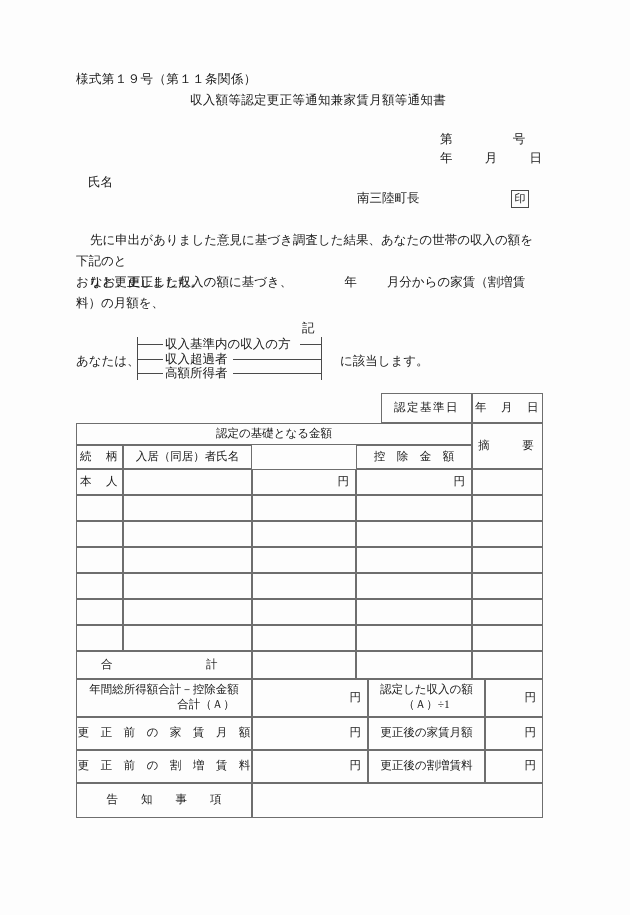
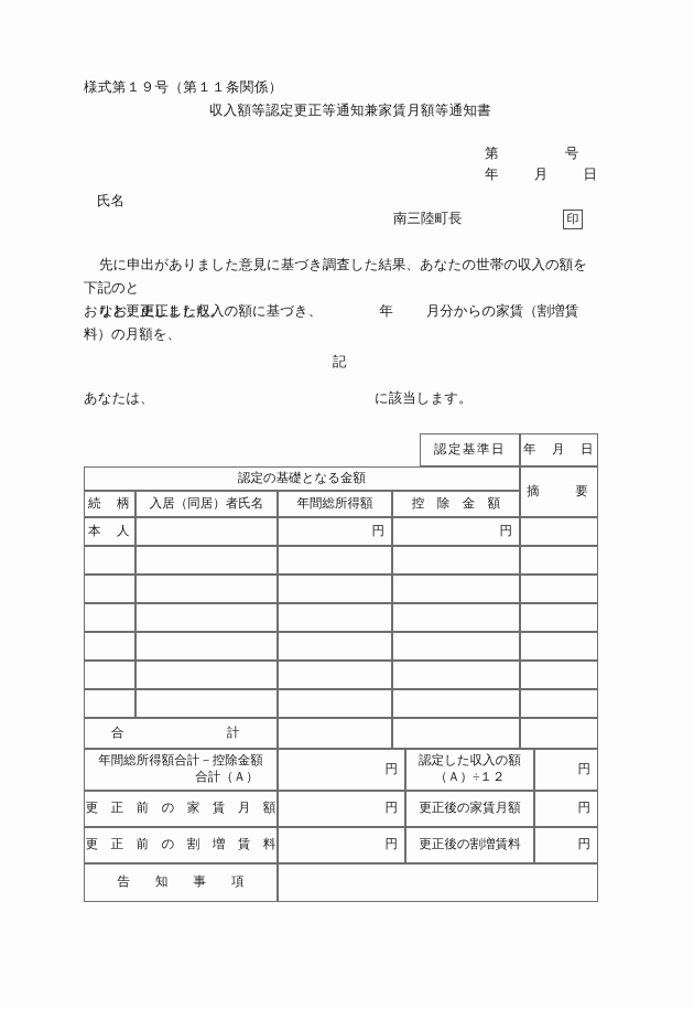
  様式第１９号（第１１条関係）
  収入額等認定更正等通知兼家賃月額等通知書
  第 号
  年 月 日
  氏名
  南三陸町長
  印
  先に申出がありました意見に基づき調査した結果、あなたの世帯の収入の額を下記のと
  おりと更正しました。
  なお、更正した収入の額に基づき、 年 月分からの家賃（割増賃料）の月額を、
  記
  あなたは、
- 収入基準内の収入の方
- 収入超過者
- 高額所得者
  に該当します。
  認定基準日
  年 月 日
  認定の基礎となる金額
  摘 要
  続 柄
  入居（同居）者氏名
+ 年間総所得額
  控 除 金 額
  本 人
  円
  円
  合 計
  年間総所得額合計－控除金額
  合計（Ａ）
  円
  認定した収入の額
- （Ａ）÷1
+ （Ａ）÷１２
  円
  更 正 前 の 家 賃 月 額
  円
  更正後の家賃月額
  円
  更 正 前 の 割 増 賃 料
  円
  更正後の割増賃料
  円
  告 知 事 項
